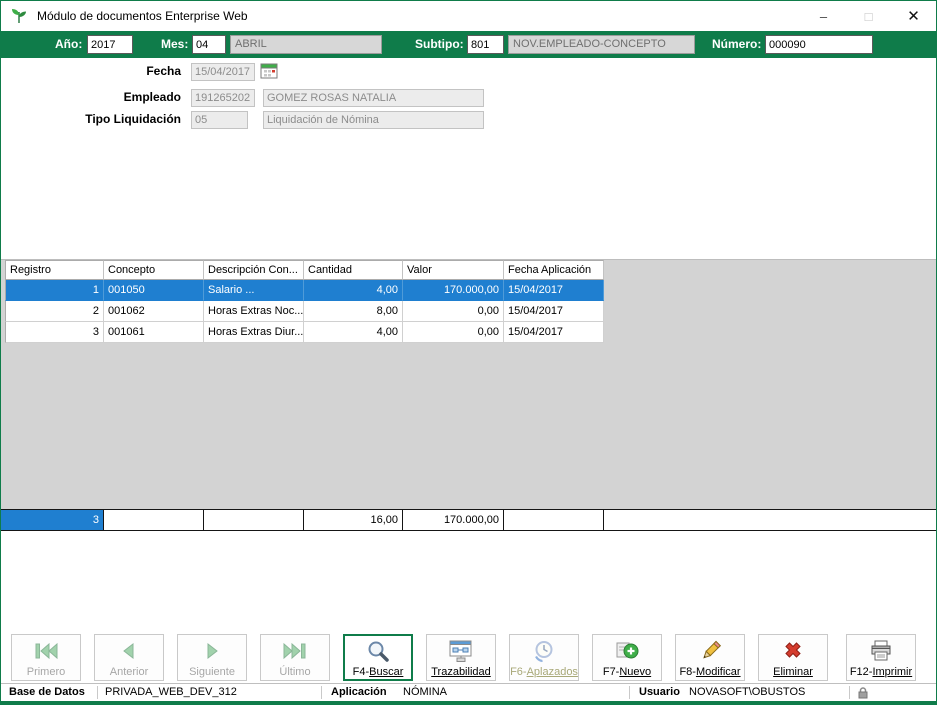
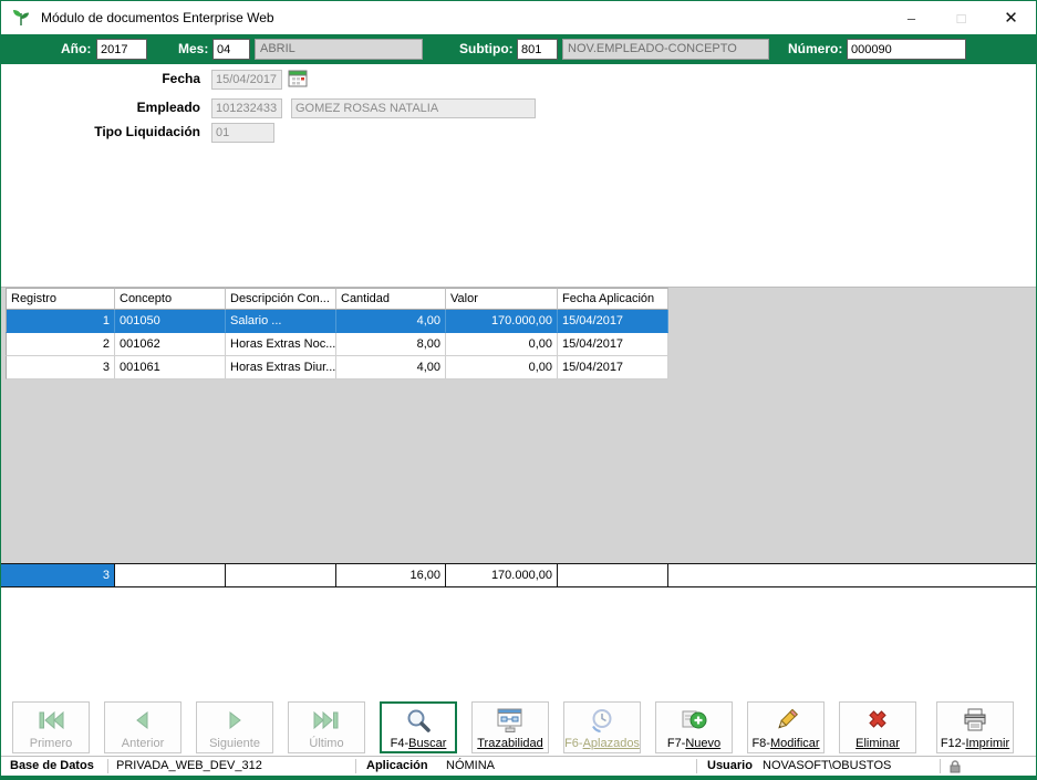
  Módulo de documentos Enterprise Web
  –
  □
  ✕
  Año:
  2017
  Mes:
  04
  ABRIL
  Subtipo:
  801
  NOV.EMPLEADO-CONCEPTO
  Número:
  000090
  Fecha
  15/04/2017
  Empleado
- 191265202
+ 101232433
  GOMEZ ROSAS NATALIA
  Tipo Liquidación
- 05
+ 01
- Liquidación de Nómina
  Registro
  Concepto
  Descripción Con...
  Cantidad
  Valor
  Fecha Aplicación
  1
  001050
  Salario ...
  4,00
  170.000,00
  15/04/2017
  2
  001062
  Horas Extras Noc...
  8,00
  0,00
  15/04/2017
  3
  001061
  Horas Extras Diur...
  4,00
  0,00
  15/04/2017
  3
  16,00
  170.000,00
  Primero
  Anterior
  Siguiente
  Último
  F4-Buscar
  Trazabilidad
  F6-Aplazados
  F7-Nuevo
  F8-Modificar
  Eliminar
  F12-Imprimir
  Base de Datos
  PRIVADA_WEB_DEV_312
  Aplicación
  NÓMINA
  Usuario
  NOVASOFT\OBUSTOS
